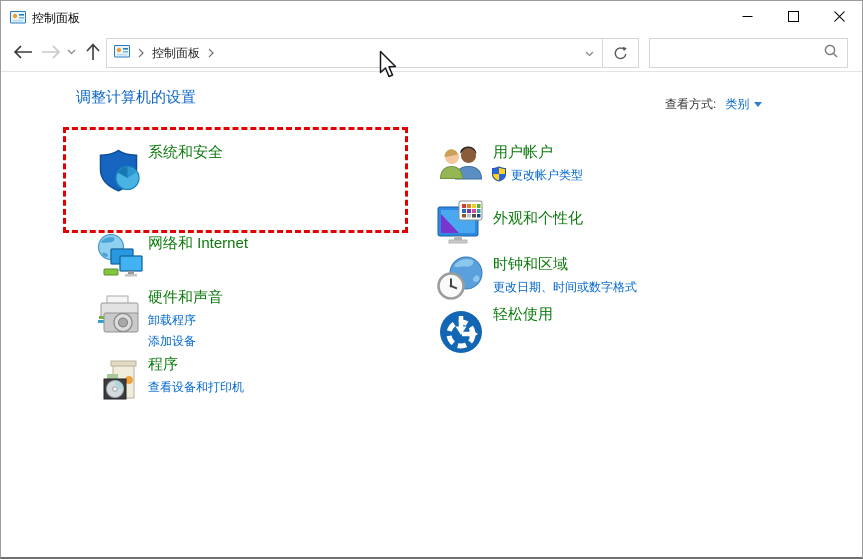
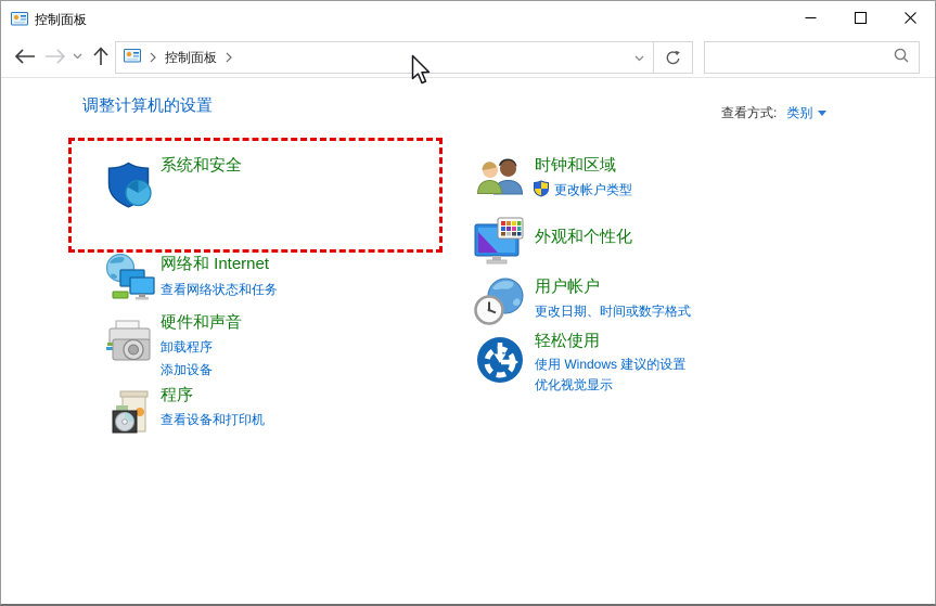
  控制面板
  控制面板
  调整计算机的设置
  查看方式:
  类别
  系统和安全
  网络和 Internet
+ 查看网络状态和任务
  硬件和声音
  卸载程序
  添加设备
  程序
  查看设备和打印机
- 用户帐户
+ 时钟和区域
  更改帐户类型
  外观和个性化
- 时钟和区域
+ 用户帐户
  更改日期、时间或数字格式
  轻松使用
+ 使用 Windows 建议的设置
+ 优化视觉显示
